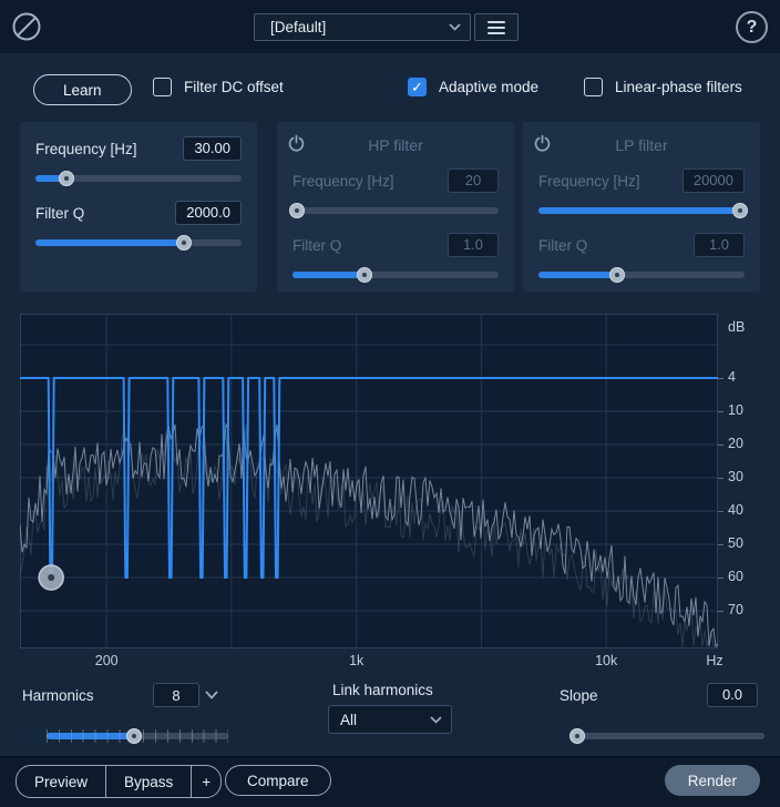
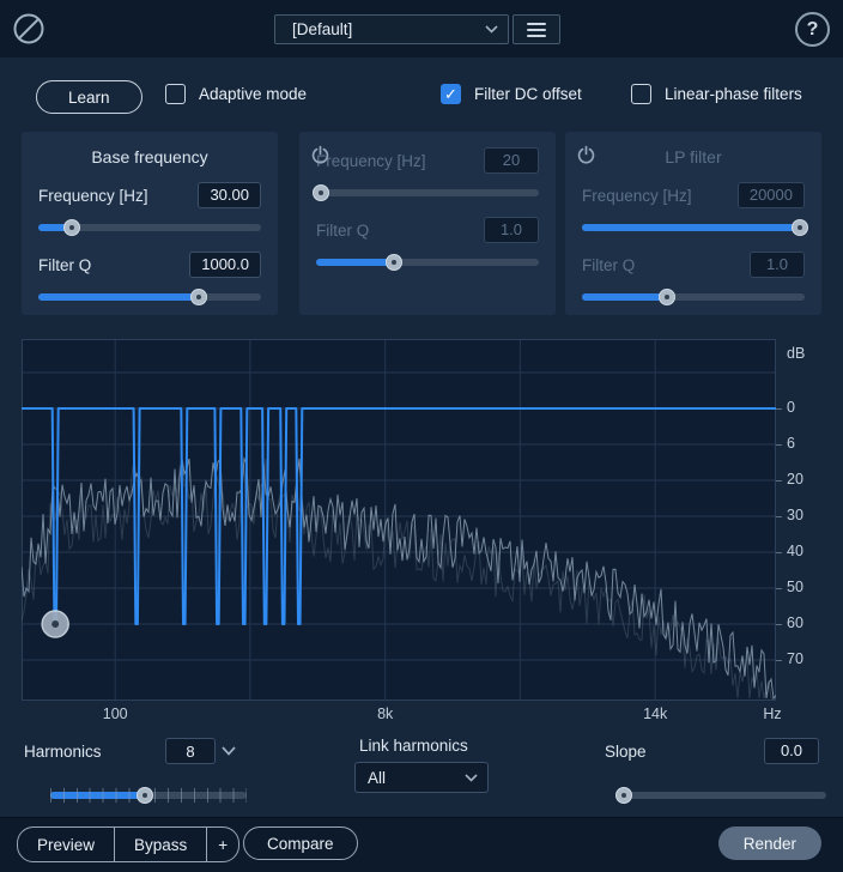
  [Default]
  ?
  Learn
- Filter DC offset
+ Adaptive mode
  ✓
- Adaptive mode
+ Filter DC offset
  Linear-phase filters
+ Base frequency
  Frequency [Hz]
  30.00
  Filter Q
- 2000.0
+ 1000.0
- HP filter
  Frequency [Hz]
  20
  Filter Q
  1.0
  LP filter
  Frequency [Hz]
  20000
  Filter Q
  1.0
  Harmonics
  8
  Link harmonics
  All
  Slope
  0.0
  Preview
  Bypass
  +
  Compare
  Render
  dB
- 4
+ 0
- 10
+ 6
  20
  30
  40
  50
  60
  70
- 200
+ 100
- 1k
+ 8k
- 10k
+ 14k
  Hz
